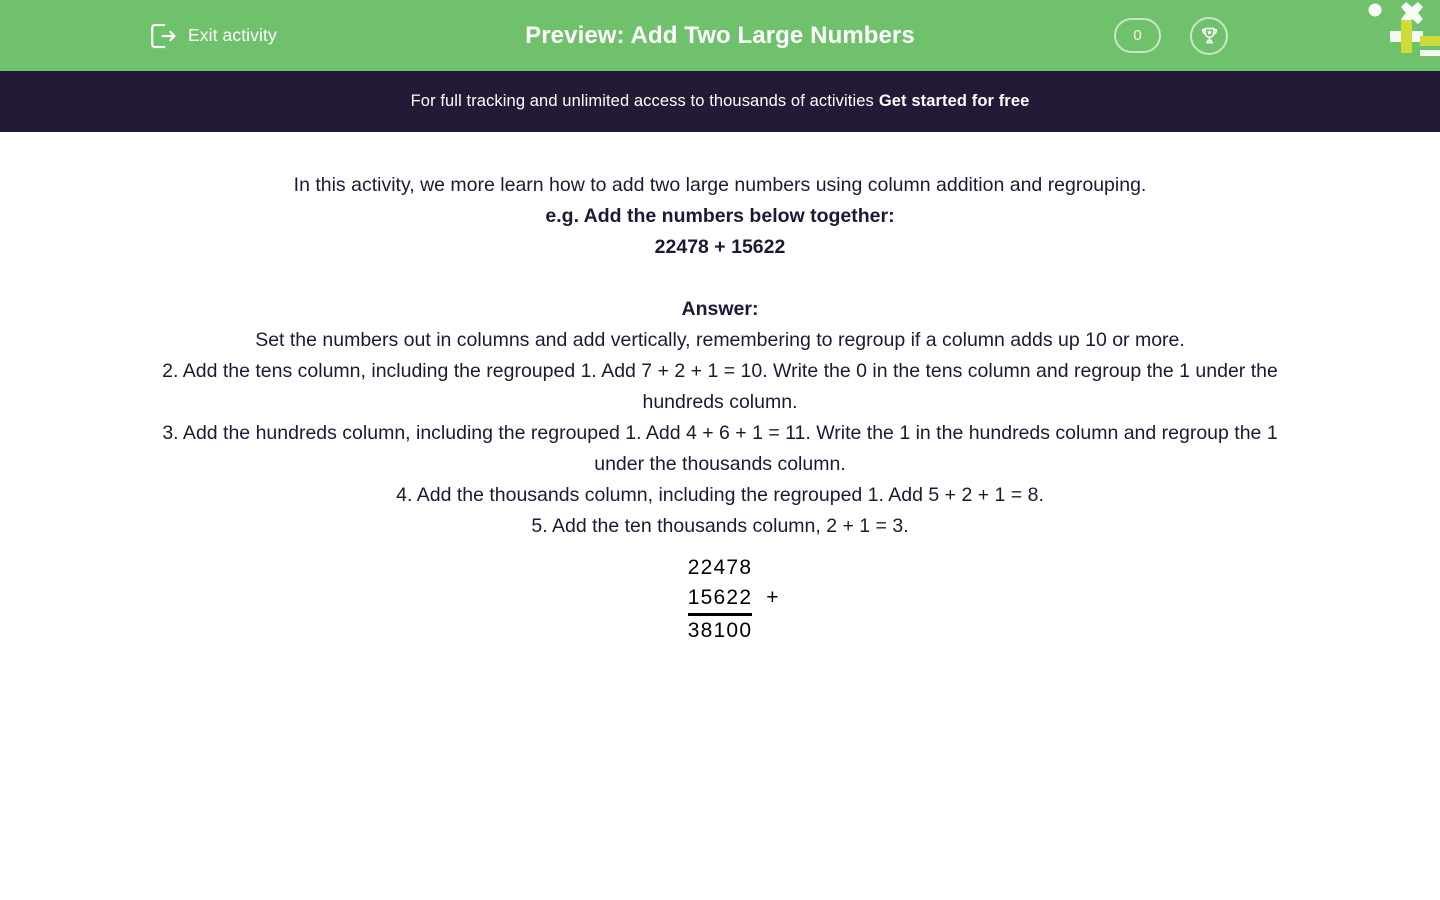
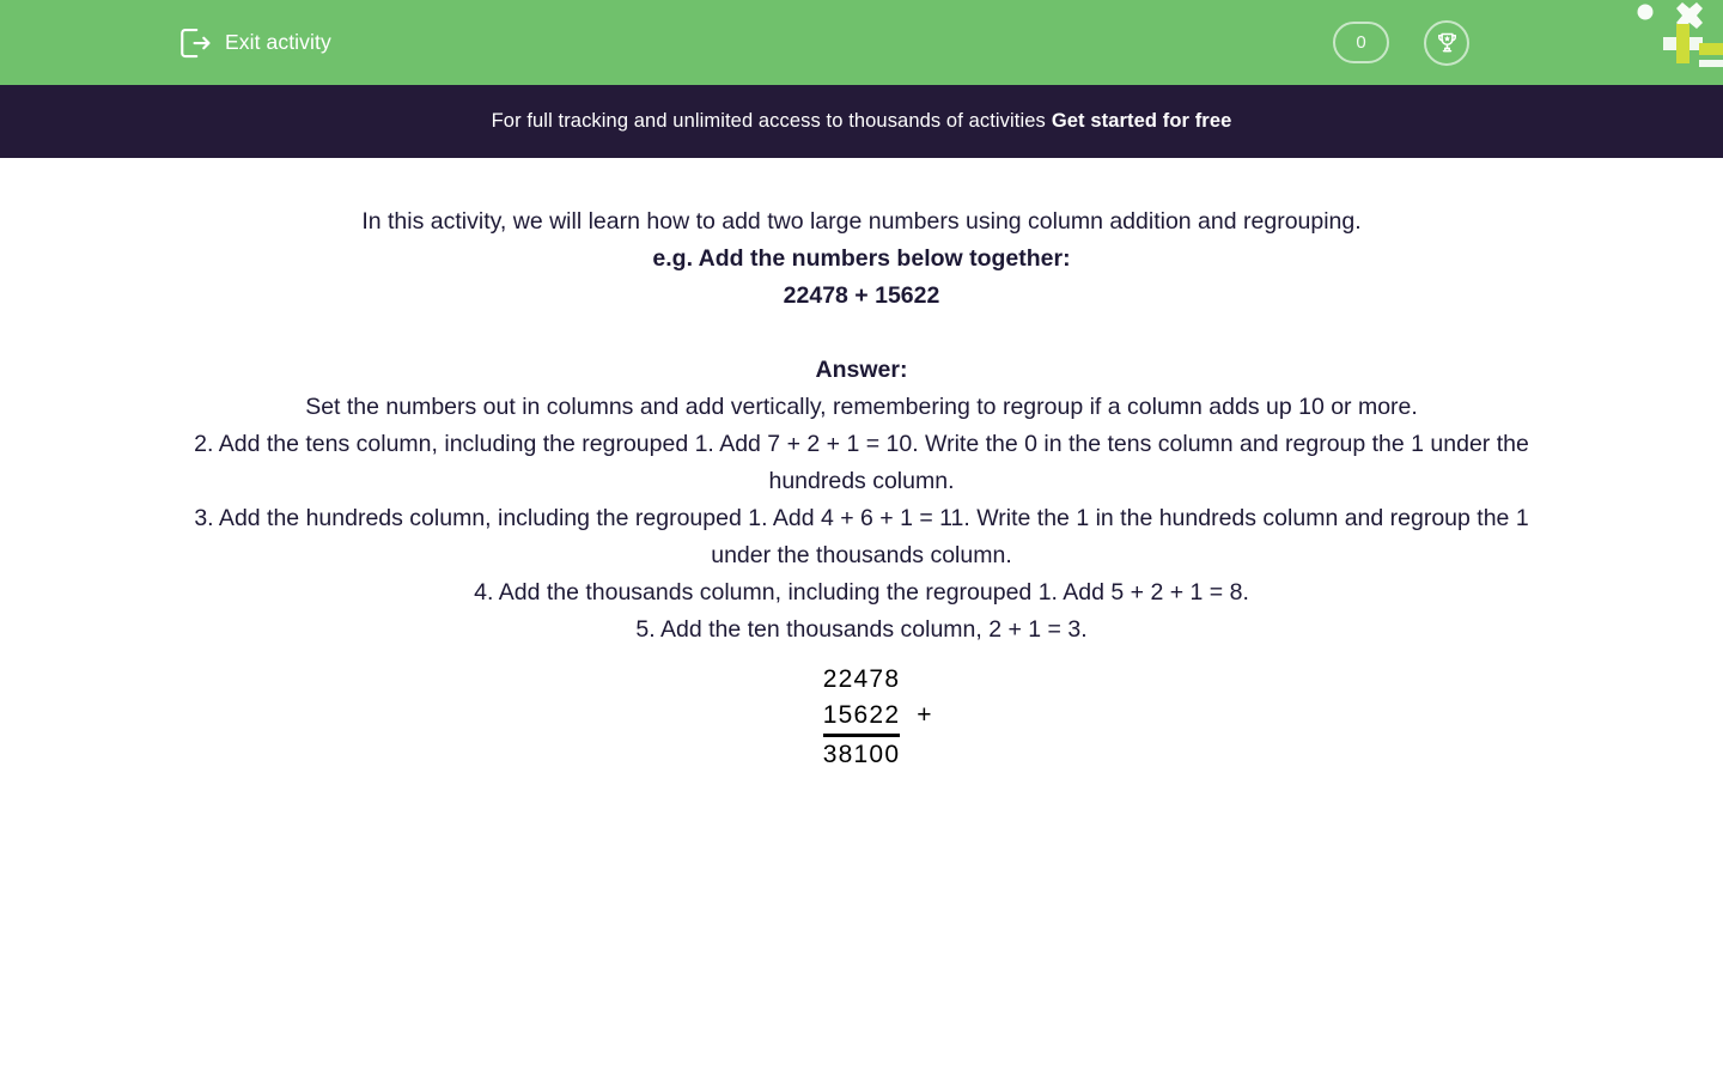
  Exit activity
- Preview: Add Two Large Numbers
  0
  For full tracking and unlimited access to thousands of activities
  Get started for free
- In this activity, we more learn how to add two large numbers using column addition and regrouping.
+ In this activity, we will learn how to add two large numbers using column addition and regrouping.
  e.g. Add the numbers below together:
  22478 + 15622
  Answer:
  Set the numbers out in columns and add vertically, remembering to regroup if a column adds up 10 or more.
  2. Add the tens column, including the regrouped 1. Add 7 + 2 + 1 = 10. Write the 0 in the tens column and regroup the 1 under the hundreds column.
  3. Add the hundreds column, including the regrouped 1. Add 4 + 6 + 1 = 11. Write the 1 in the hundreds column and regroup the 1 under the thousands column.
  4. Add the thousands column, including the regrouped 1. Add 5 + 2 + 1 = 8.
  5. Add the ten thousands column, 2 + 1 = 3.
  22478
  15622
  +
  38100
